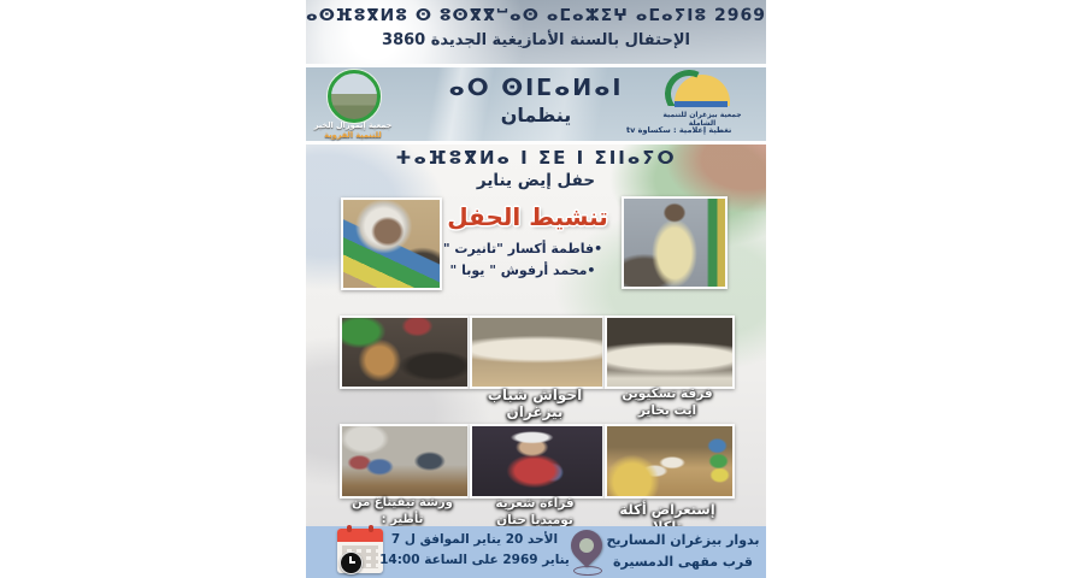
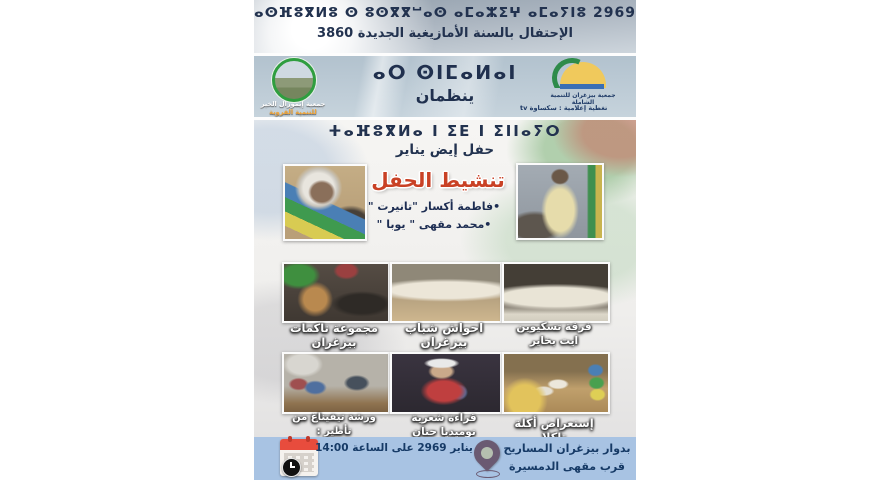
  ⴰⵙⴼⵓⴳⵍⵓ ⵙ ⵓⵙⴳⴳⵯⴰⵙ ⴰⵎⴰⵣⵉⵖ ⴰⵎⴰⵢⵏⵓ 2969
  الإحتفال بالسنة الأمازيغية الجديدة 3860
  جمعية إيموزال الخير
  للتنمية القروية
  ⴰⵔ ⵙⵏⵎⴰⵍⴰⵏ
  ينظمان
  تغطية إعلامية : سكساوة tv
  ⵜⴰⴼⵓⴳⵍⴰ ⵏ ⵉⴹ ⵏ ⵉⵏⵏⴰⵢⵔ
  حفل إيض يناير
  تنشيط الحفل
  •فاطمة أكسار "تانيرت "
- •محمد أرفوش " يوبا "
+ •محمد مقهى " يوبا "
+ مجموعة تاكمات بيزغران
  احواش شباب بيزغران
  فرقة تسكيوين
  ايت بخاير
  ورشة تيفيناغ من تأطير :
  قراءة شعرية
  نوميديا حنان
- الأحد 20 يناير الموافق ل 7
  يناير 2969 على الساعة 14:00
  بدوار بيزغران المساريح
  قرب مقهى الدمسيرة
